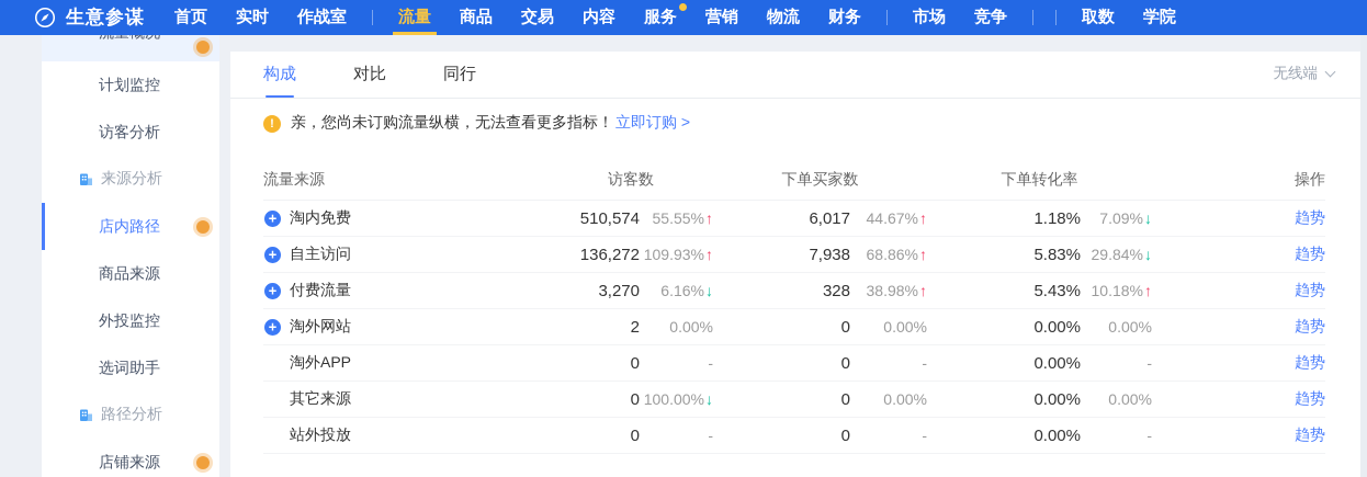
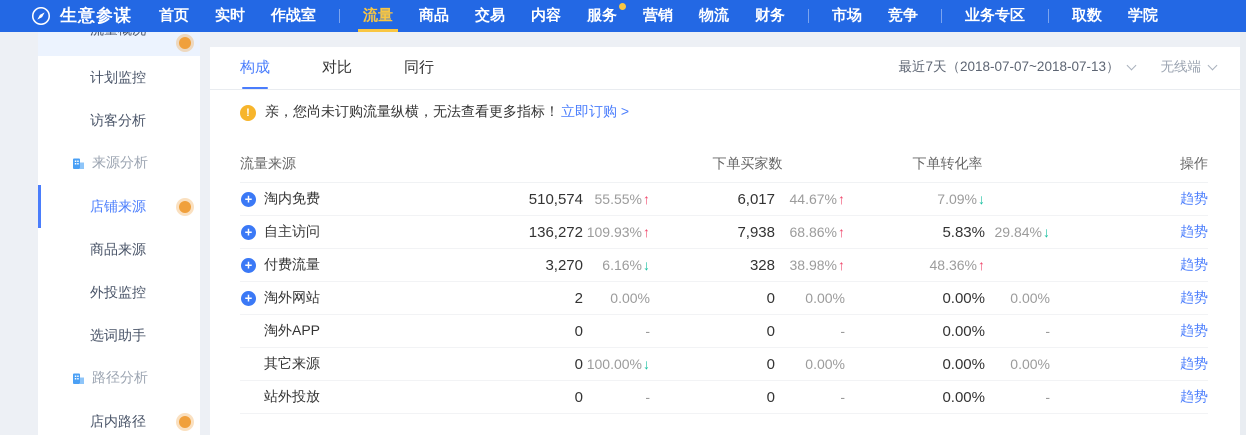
  生意参谋
  首页
  实时
  作战室
  流量
  商品
  交易
  内容
  服务
  营销
  物流
  财务
  市场
  竞争
+ 业务专区
  取数
  学院
  计划监控
  访客分析
  来源分析
- 店内路径
+ 店铺来源
  商品来源
  外投监控
  选词助手
  路径分析
- 店铺来源
+ 店内路径
  构成
  对比
  同行
+ 最近7天（2018-07-07~2018-07-13）
  无线端
  !
  亲，您尚未订购流量纵横，无法查看更多指标！
  立即订购 >
  流量来源
- 访客数
  下单买家数
  下单转化率
  操作
  +
  淘内免费
  510,574
  55.55%↑
  6,017
  44.67%↑
- 1.18%
  7.09%↓
  趋势
  +
  自主访问
  136,272
  109.93%↑
  7,938
  68.86%↑
  5.83%
  29.84%↓
  趋势
  +
  付费流量
  3,270
  6.16%↓
  328
  38.98%↑
- 5.43%
- 10.18%↑
+ 48.36%↑
  趋势
  +
  淘外网站
  2
  0.00%
  0
  0.00%
  0.00%
  0.00%
  趋势
  淘外APP
  0
  -
  0
  -
  0.00%
  -
  趋势
  其它来源
  0
  100.00%↓
  0
  0.00%
  0.00%
  0.00%
  趋势
  站外投放
  0
  -
  0
  -
  0.00%
  -
  趋势
